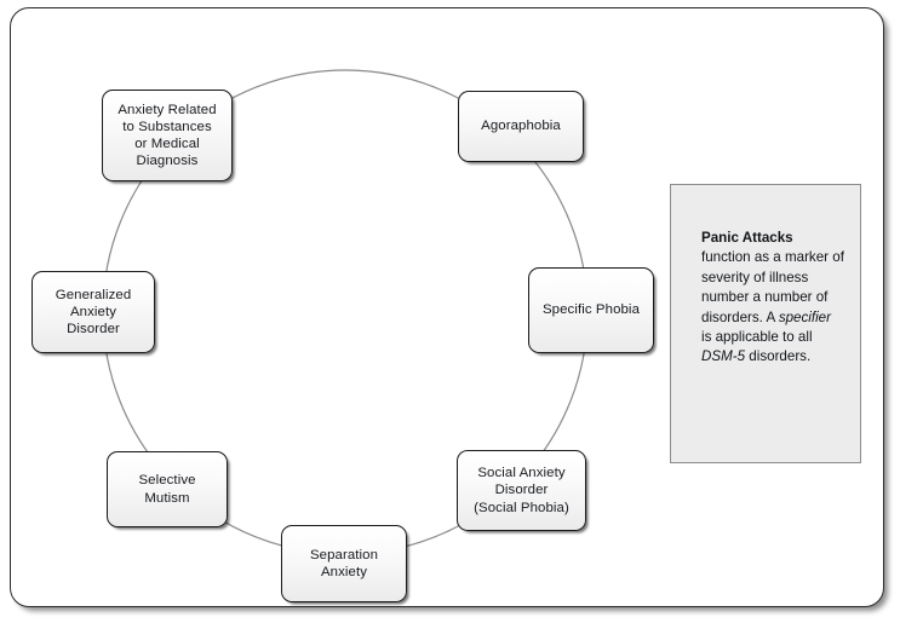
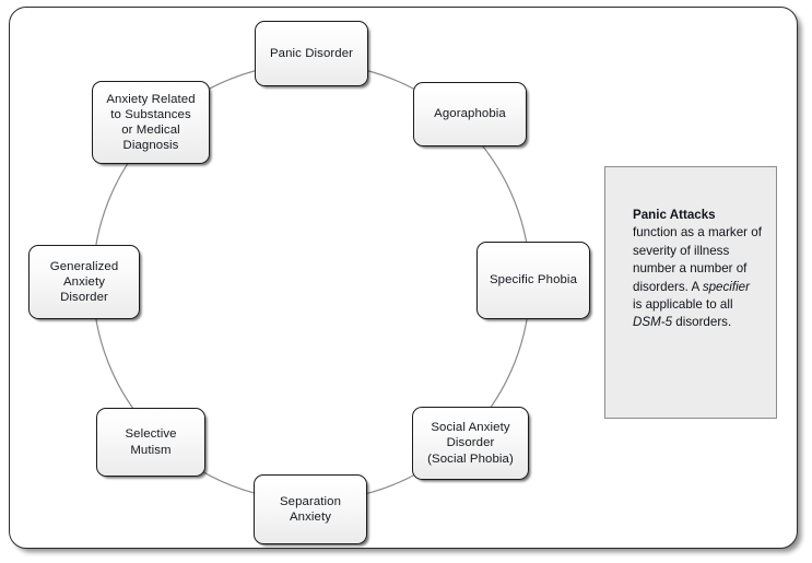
+ Panic Disorder
  Agoraphobia
  Specific Phobia
  Social Anxiety
  Disorder
  (Social Phobia)
  Separation
  Anxiety
  Selective
  Mutism
  Generalized
  Anxiety
  Disorder
  Anxiety Related
  to Substances
  or Medical
  Diagnosis
  Panic Attacks function as a marker of severity of illness number a number of disorders. A specifier is applicable to all DSM-5 disorders.
